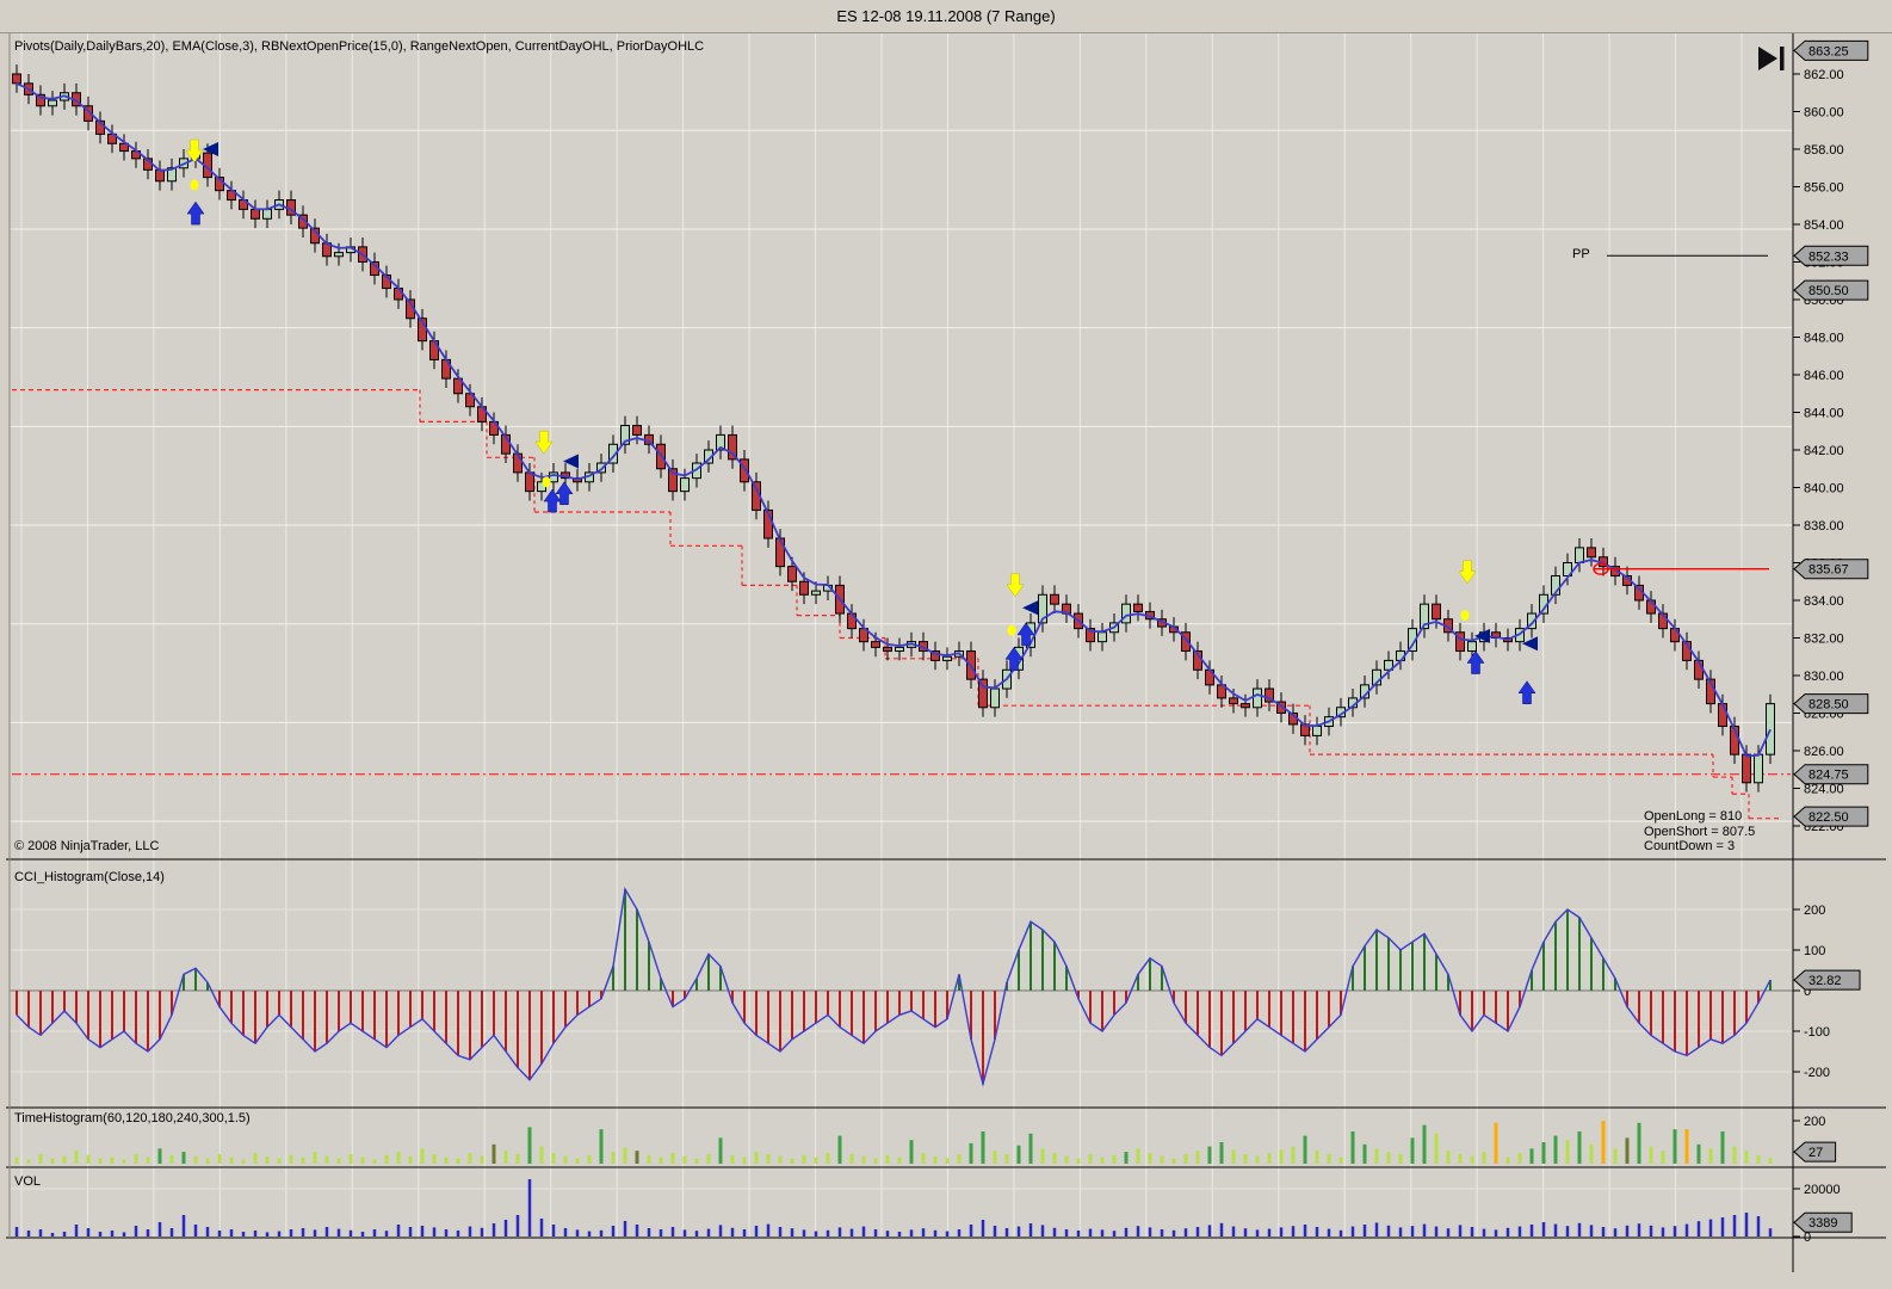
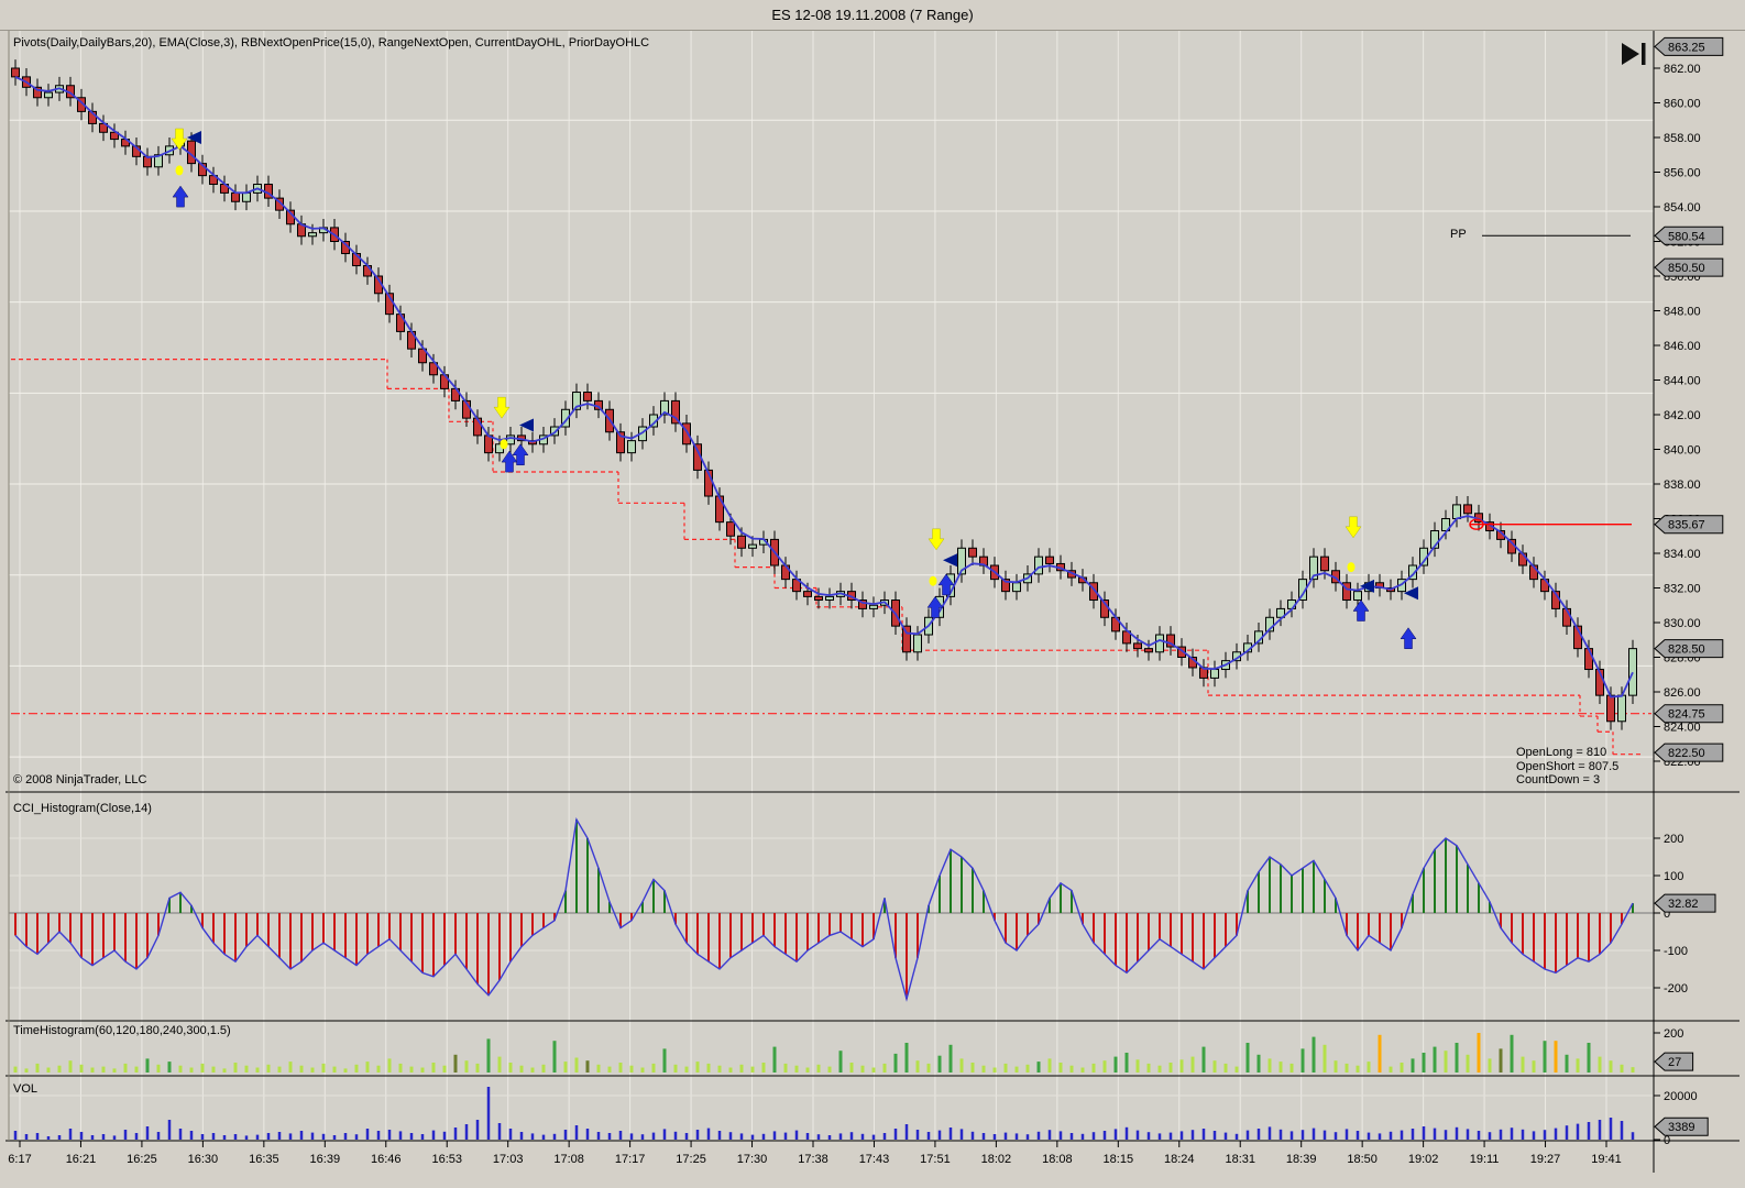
  ES 12-08 19.11.2008 (7 Range)
  862.00
  860.00
  858.00
  856.00
  854.00
  850.00
  848.00
  846.00
  844.00
  842.00
  840.00
  838.00
  834.00
  832.00
  830.00
  828.00
  826.00
  824.00
  822.00
  200
  100
  0
  -100
  -200
  200
  20000
  0
  863.25
- 852.33
+ 580.54
  850.50
  835.67
  828.50
  824.75
  822.50
  32.82
  27
  3389
+ 6:17
+ 16:21
+ 16:25
+ 16:30
+ 16:35
+ 16:39
+ 16:46
+ 16:53
+ 17:03
+ 17:08
+ 17:17
+ 17:25
+ 17:30
+ 17:38
+ 17:43
+ 17:51
+ 18:02
+ 18:08
+ 18:15
+ 18:24
+ 18:31
+ 18:39
+ 18:50
+ 19:02
+ 19:11
+ 19:27
+ 19:41
  Pivots(Daily,DailyBars,20), EMA(Close,3), RBNextOpenPrice(15,0), RangeNextOpen, CurrentDayOHL, PriorDayOHLC
  © 2008 NinjaTrader, LLC
  CCI_Histogram(Close,14)
  TimeHistogram(60,120,180,240,300,1.5)
  VOL
  PP
  OpenLong = 810
  OpenShort = 807.5
  CountDown = 3
